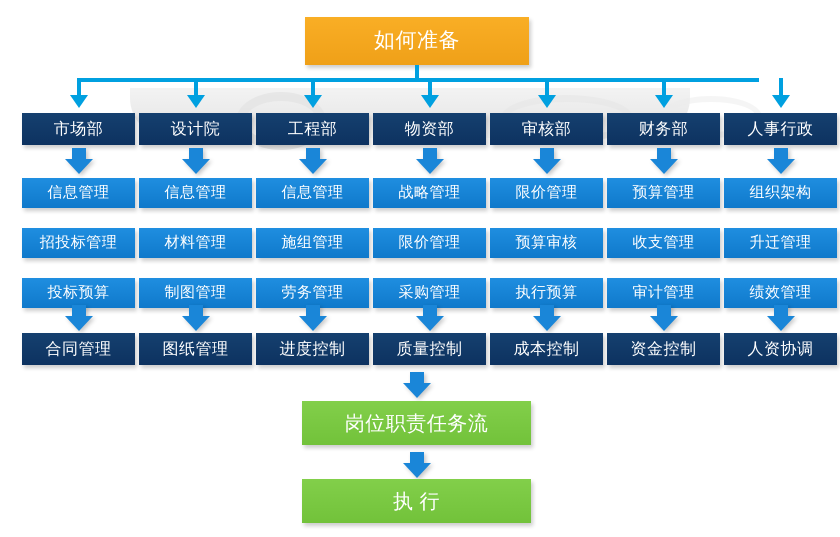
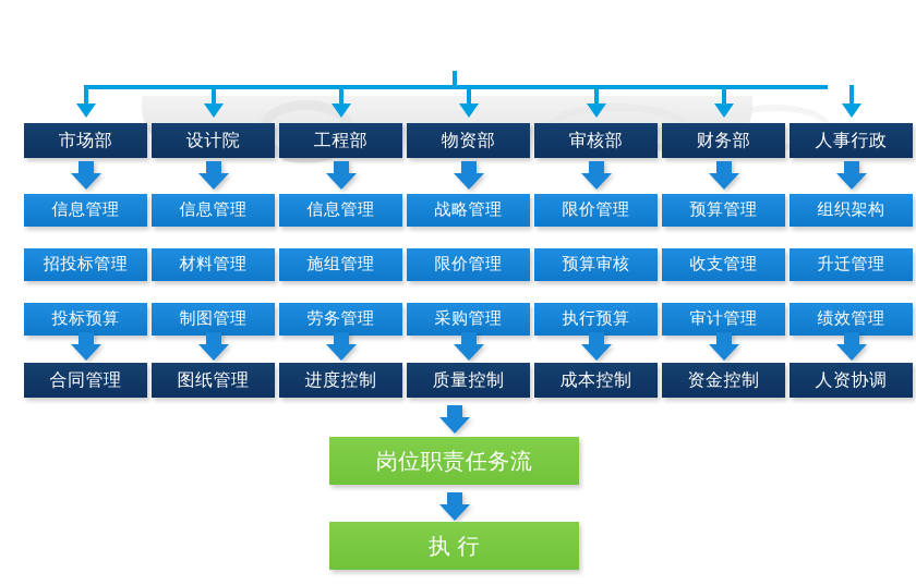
- 如何准备
  市场部
  设计院
  工程部
  物资部
  审核部
  财务部
  人事行政
  信息管理
  信息管理
  信息管理
  战略管理
  限价管理
  预算管理
  组织架构
  招投标管理
  材料管理
  施组管理
  限价管理
  预算审核
  收支管理
  升迁管理
  投标预算
  制图管理
  劳务管理
  采购管理
  执行预算
  审计管理
  绩效管理
  合同管理
  图纸管理
  进度控制
  质量控制
  成本控制
  资金控制
  人资协调
  岗位职责任务流
  执 行
